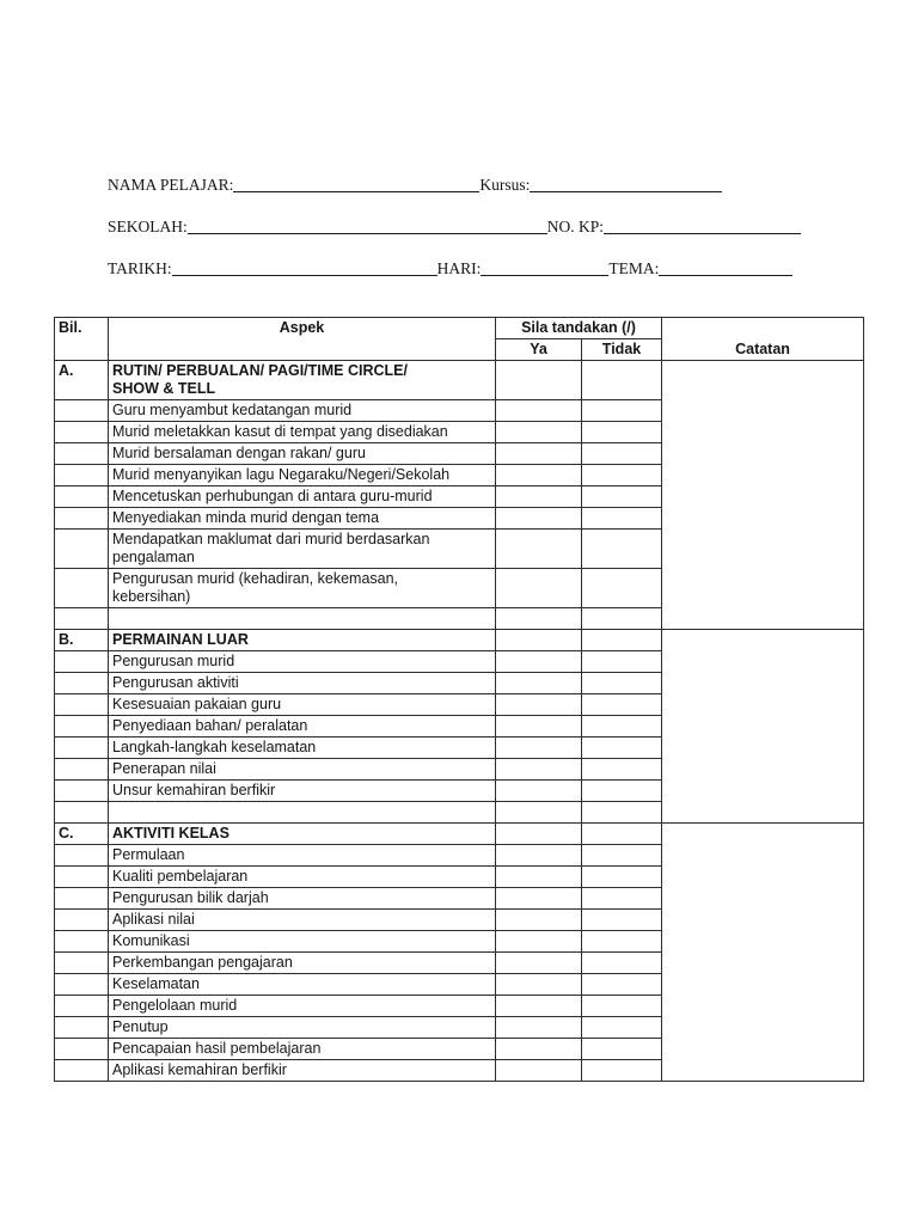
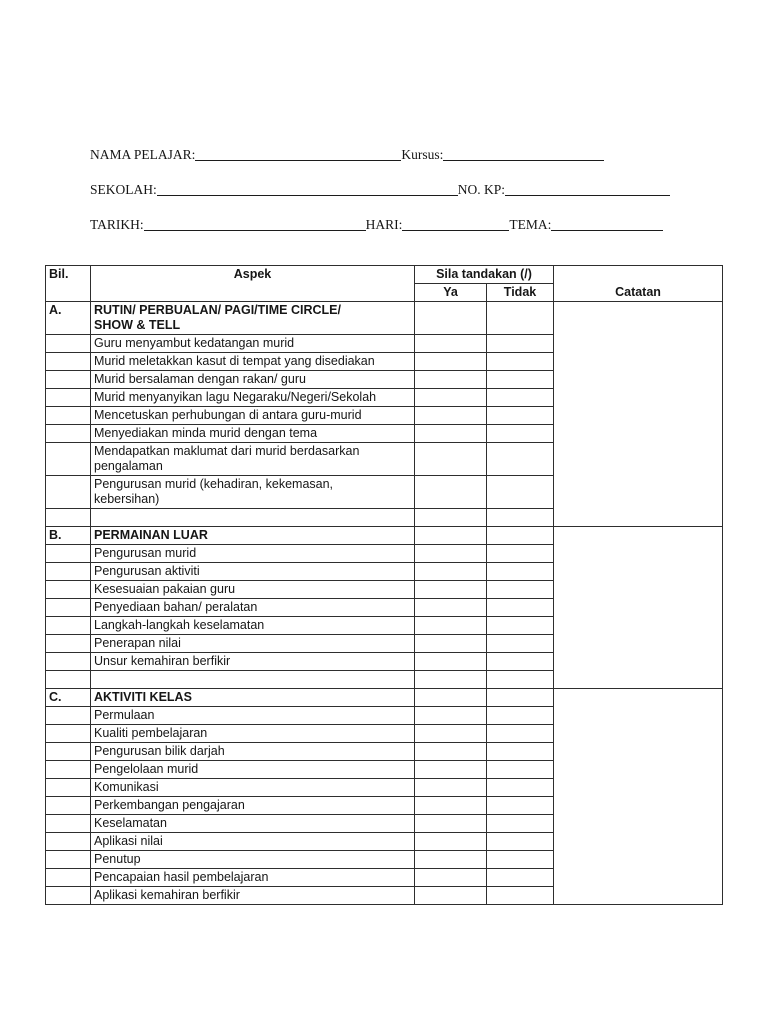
  NAMA PELAJAR: Kursus:
  SEKOLAH: NO. KP:
  TARIKH: HARI: TEMA:
  Bil.	Aspek	Sila tandakan (/)	Catatan
  Ya	Tidak
  A.	RUTIN/ PERBUALAN/ PAGI/TIME CIRCLE/ SHOW & TELL
  	Guru menyambut kedatangan murid
  	Murid meletakkan kasut di tempat yang disediakan
  	Murid bersalaman dengan rakan/ guru
  	Murid menyanyikan lagu Negaraku/Negeri/Sekolah
  	Mencetuskan perhubungan di antara guru-murid
  	Menyediakan minda murid dengan tema
  	Mendapatkan maklumat dari murid berdasarkan pengalaman
  	Pengurusan murid (kehadiran, kekemasan, kebersihan)
  B.	PERMAINAN LUAR
  	Pengurusan murid
  	Pengurusan aktiviti
  	Kesesuaian pakaian guru
  	Penyediaan bahan/ peralatan
  	Langkah-langkah keselamatan
  	Penerapan nilai
  	Unsur kemahiran berfikir
  C.	AKTIVITI KELAS
  	Permulaan
  	Kualiti pembelajaran
  	Pengurusan bilik darjah
- 	Aplikasi nilai
+ 	Pengelolaan murid
  	Komunikasi
  	Perkembangan pengajaran
  	Keselamatan
- 	Pengelolaan murid
+ 	Aplikasi nilai
  	Penutup
  	Pencapaian hasil pembelajaran
  	Aplikasi kemahiran berfikir
